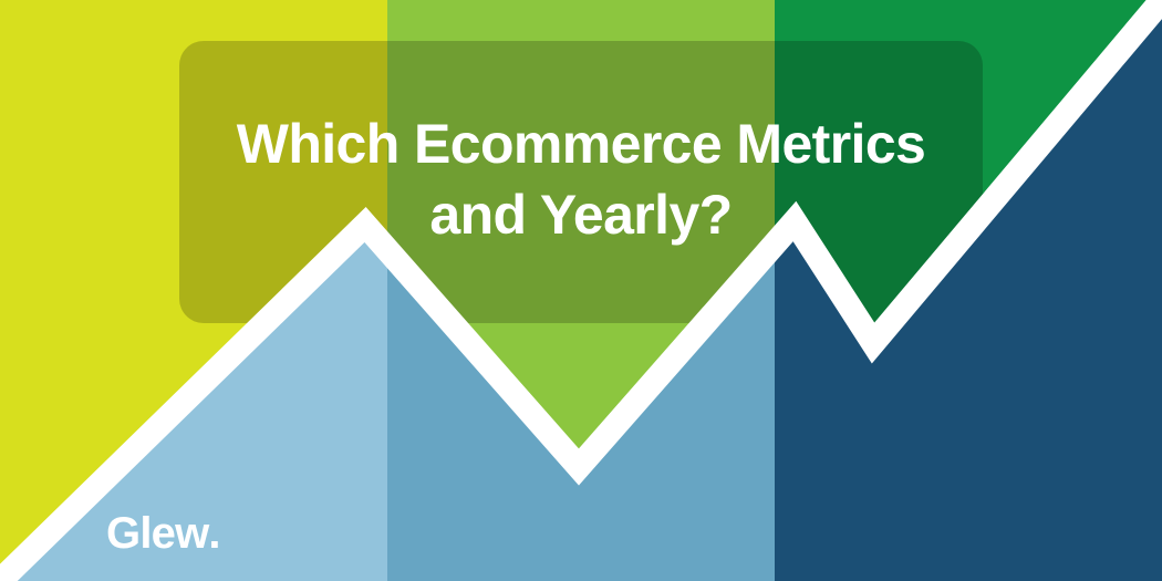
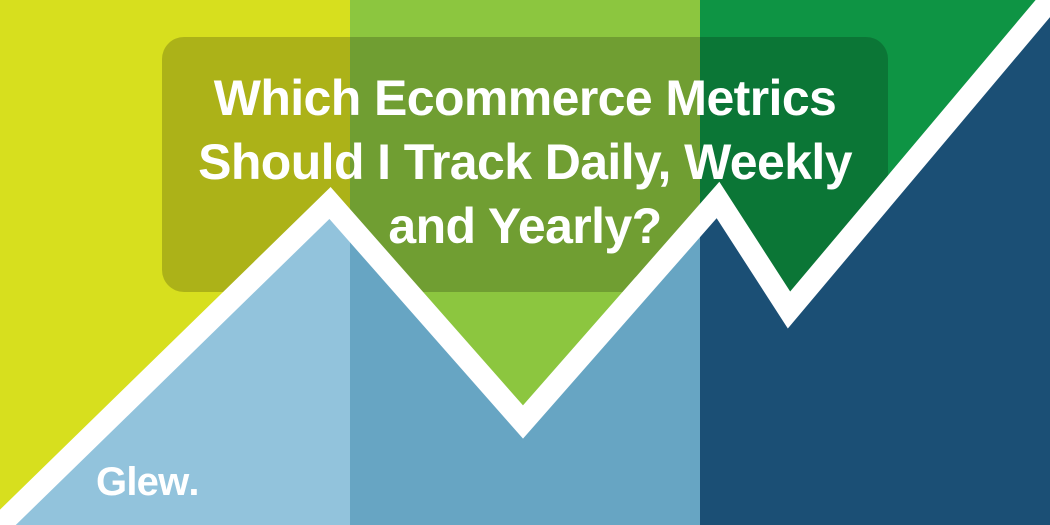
  Which Ecommerce Metrics
+ Should I Track Daily, Weekly
  and Yearly?
  Glew
  .
